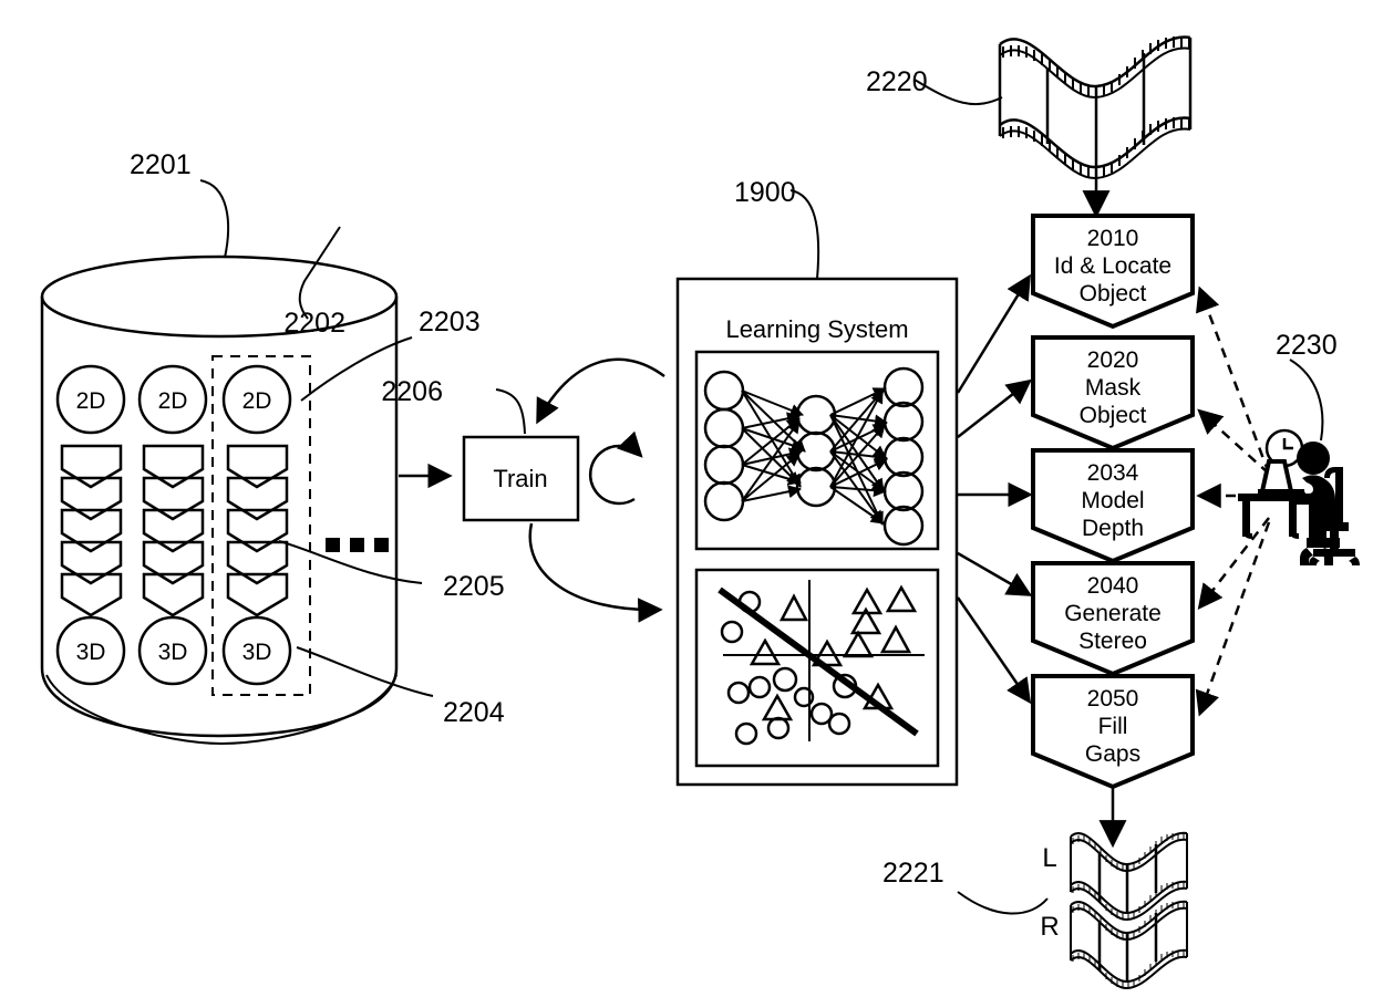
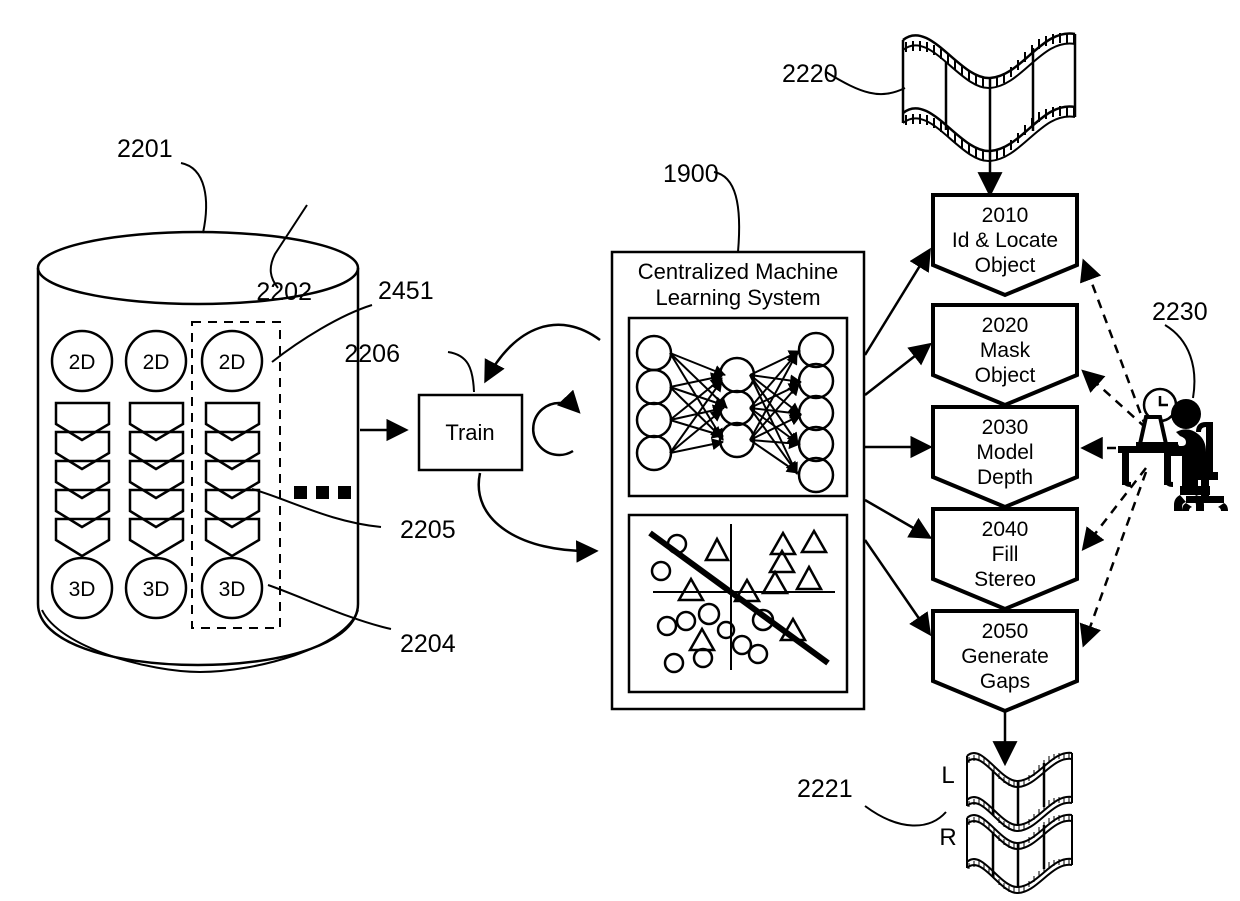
  2201
  2202
- 2203
+ 2451
  2204
  2205
  2206
  1900
  2220
  2230
  2221
  2D
  2D
  2D
  3D
  3D
  3D
  Train
+ Centralized Machine
  Learning System
  2010
  Id & Locate
  Object
  2020
  Mask
  Object
- 2034
+ 2030
  Model
  Depth
  2040
- Generate
+ Fill
  Stereo
  2050
- Fill
+ Generate
  Gaps
  L
  R
